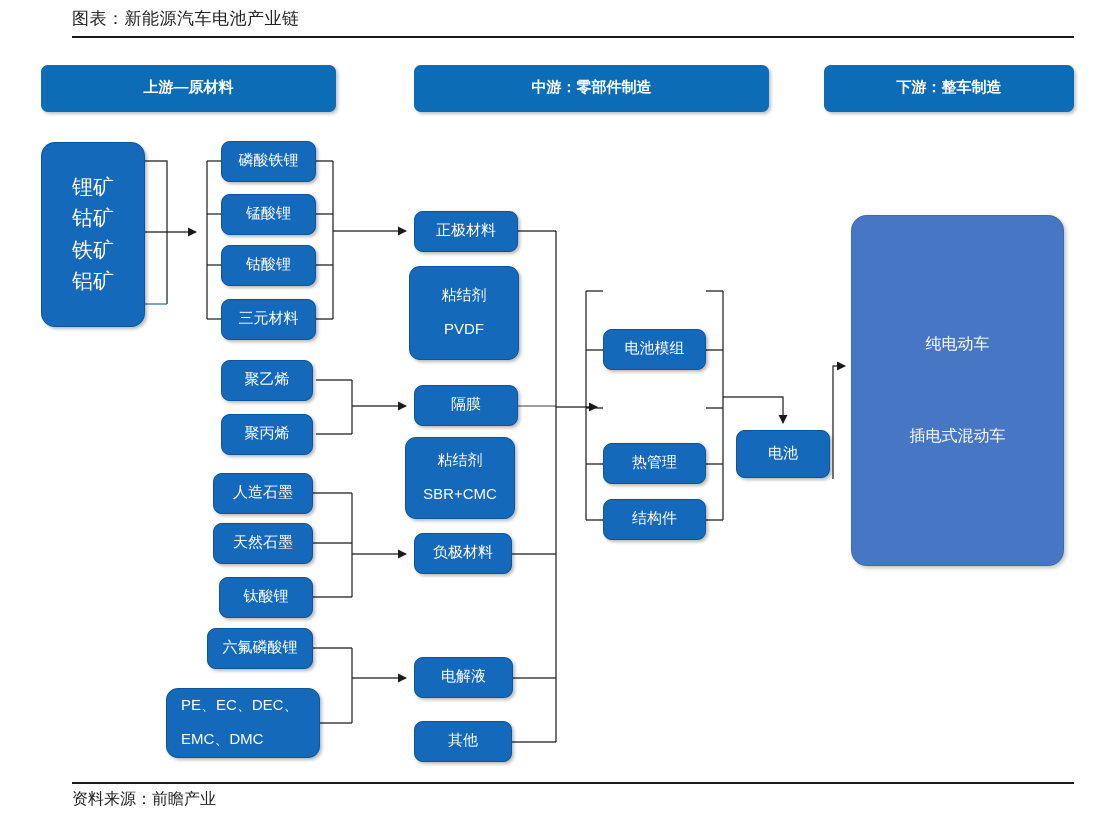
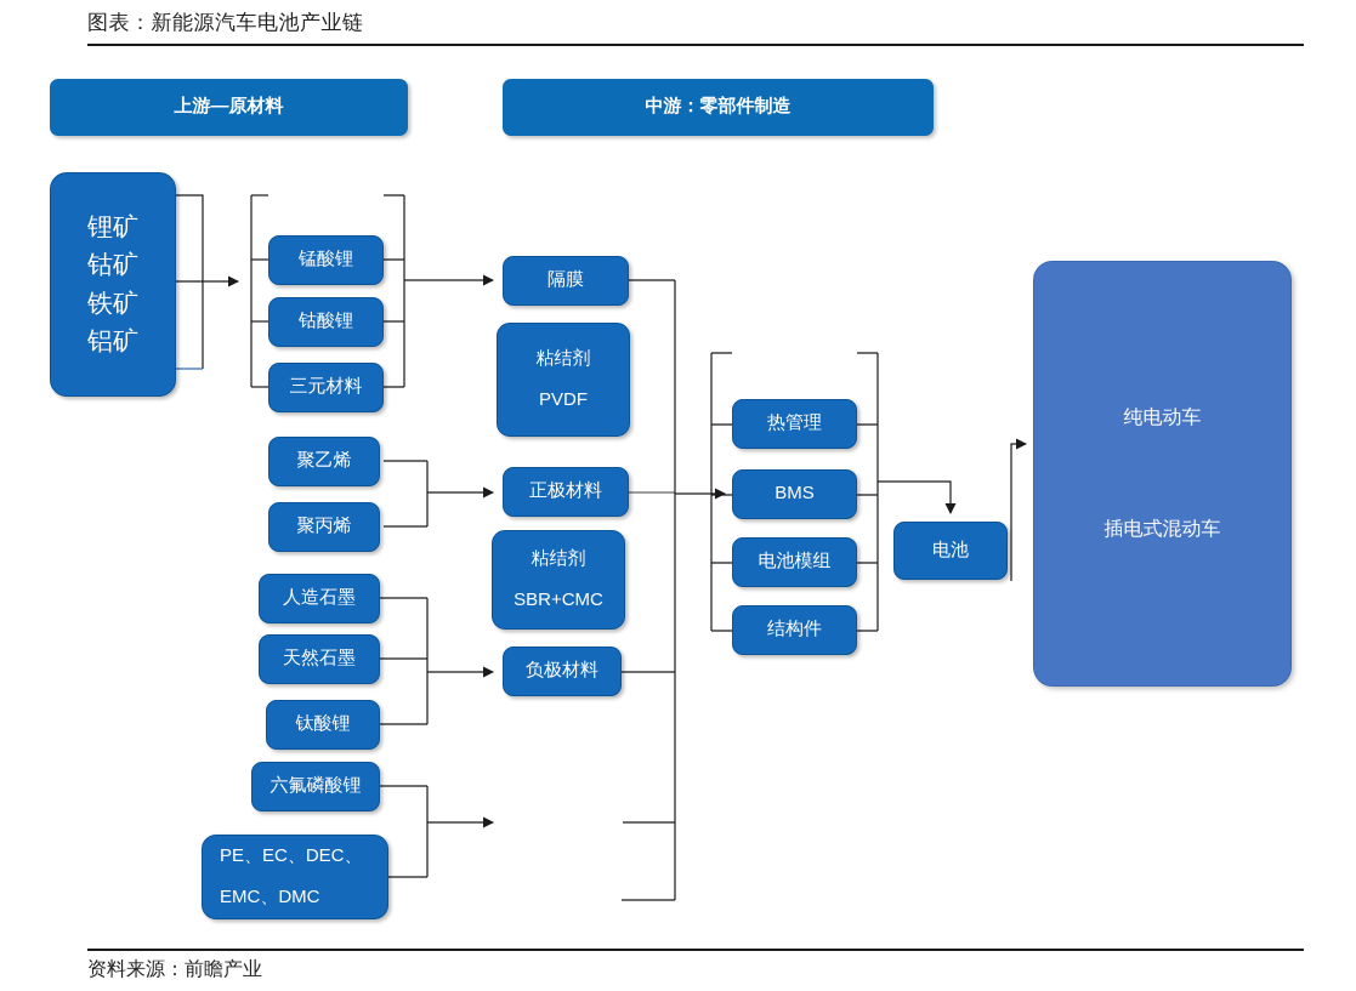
  图表：新能源汽车电池产业链
  上游—原材料
  中游：零部件制造
- 下游：整车制造
  锂矿
  钴矿
  铁矿
  铝矿
- 磷酸铁锂
  锰酸锂
  钴酸锂
  三元材料
  聚乙烯
  聚丙烯
  人造石墨
  天然石墨
  钛酸锂
  六氟磷酸锂
  PE、EC、DEC、
  EMC、DMC
- 正极材料
+ 隔膜
  粘结剂
  PVDF
- 隔膜
+ 正极材料
  粘结剂
  SBR+CMC
  负极材料
- 电解液
- 其他
- 电池模组
+ 热管理
+ BMS
- 热管理
+ 电池模组
  结构件
  电池
  纯电动车
  插电式混动车
  资料来源：前瞻产业
